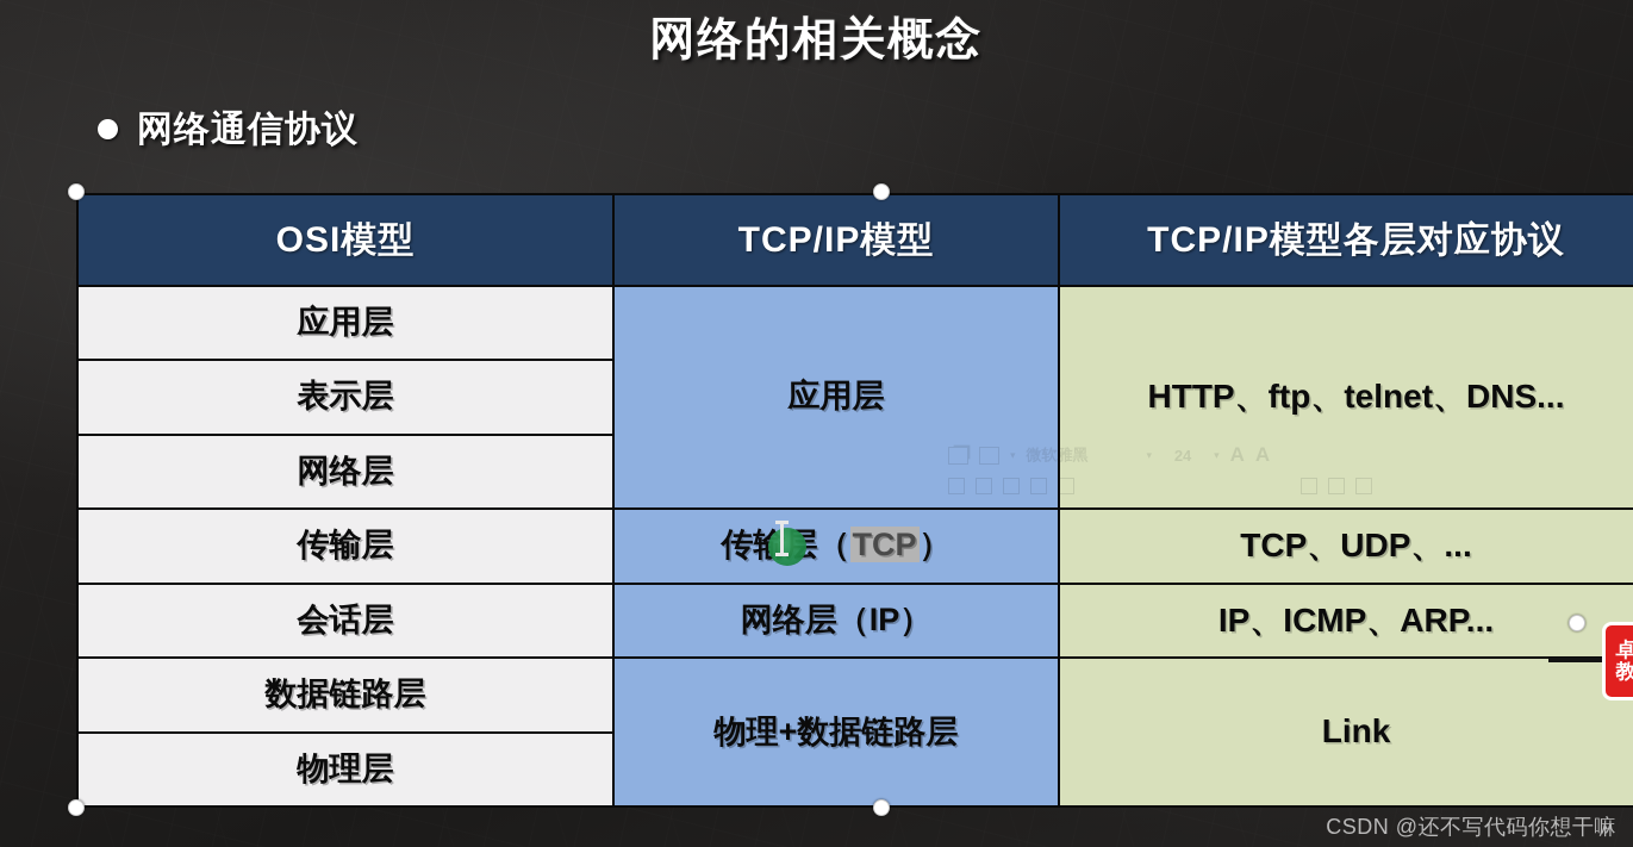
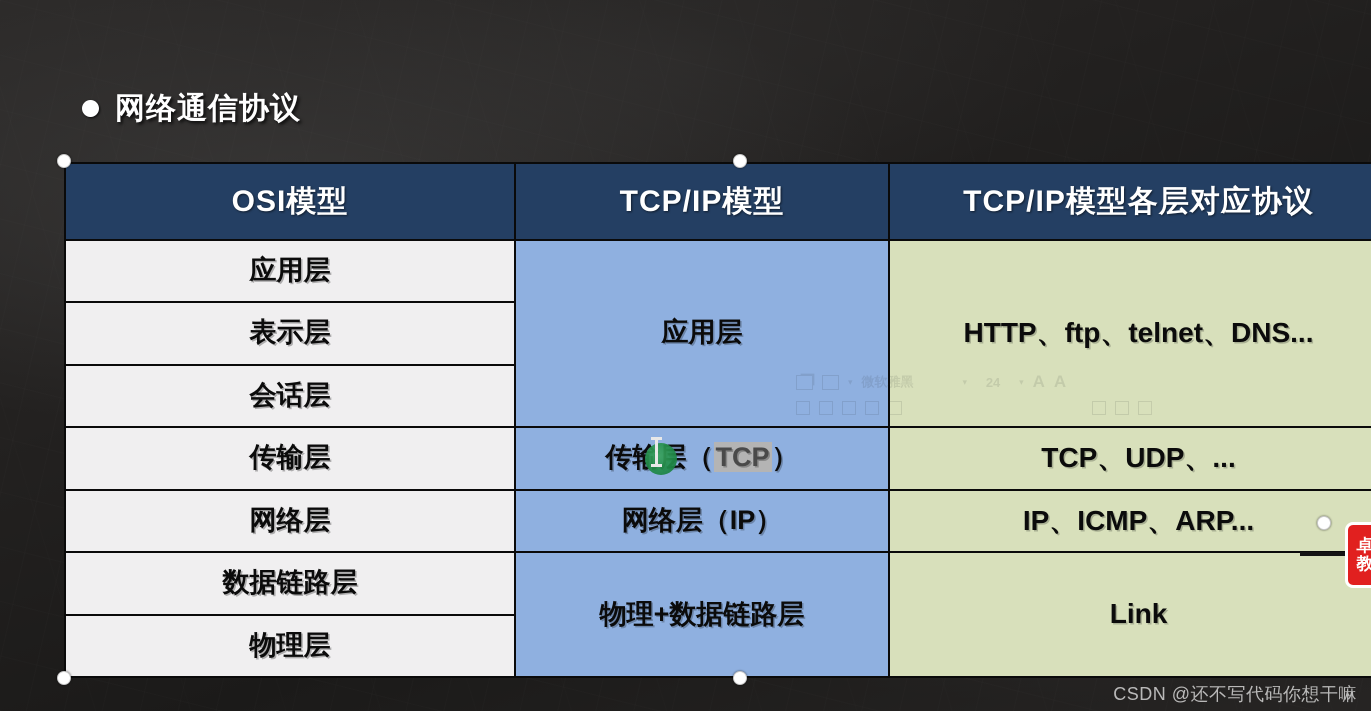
- 网络的相关概念
  网络通信协议
  OSI模型	TCP/IP模型	TCP/IP模型各层对应协议
  应用层	应用层	HTTP、ftp、telnet、DNS...
  表示层
- 网络层
+ 会话层
  传输层	传（TCP）	TCP、UDP、...
- 会话层	网络层（IP）	IP、ICMP、ARP...
+ 网络层	网络层（IP）	IP、ICMP、ARP...
  数据链路层	物理+数据链路层	Link
  物理层
  微软雅黑
  卓
  教
  CSDN @还不写代码你想干嘛
